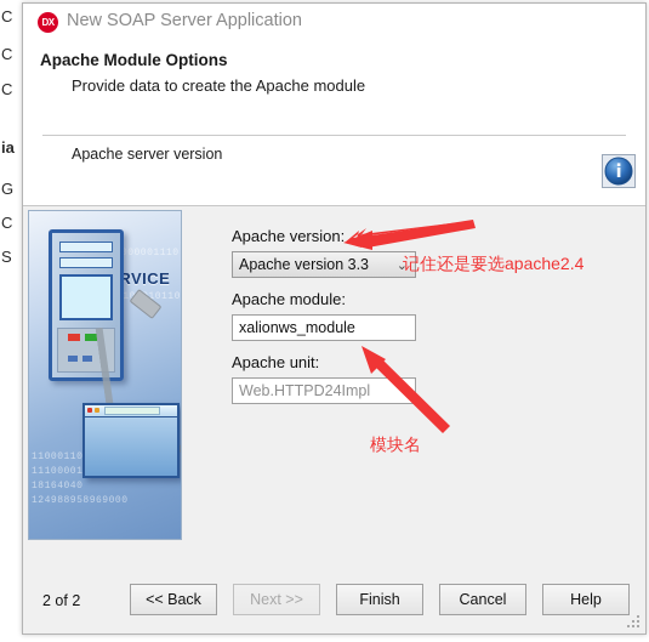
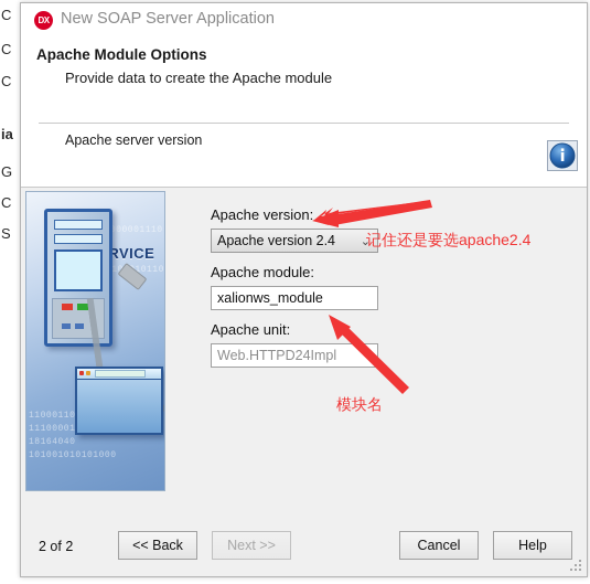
  C
  C
  C
  ia
  G
  C
  S
  DX
  New SOAP Server Application
  Apache Module Options
  Provide data to create the Apache module
  Apache server version
  000001110
  11000110
  11100001
  18164040
- 124988958969000
+ 101001010101000
  RVICE
  Apache version:
- Apache version 3.3
+ Apache version 2.4
  ⌄
  Apache module:
  xalionws_module
  Apache unit:
  Web.HTTPD24Impl
  2 of 2
  << Back
  Next >>
- Finish
  Cancel
  Help
  记住还是要选apache2.4
  模块名
